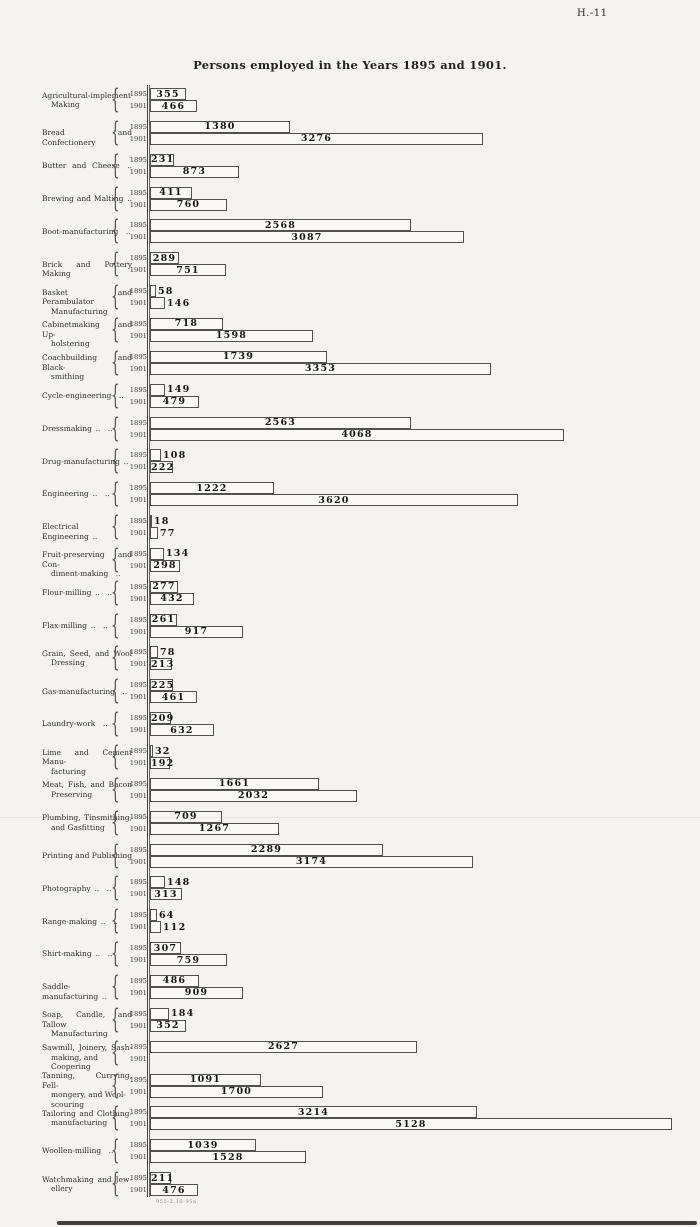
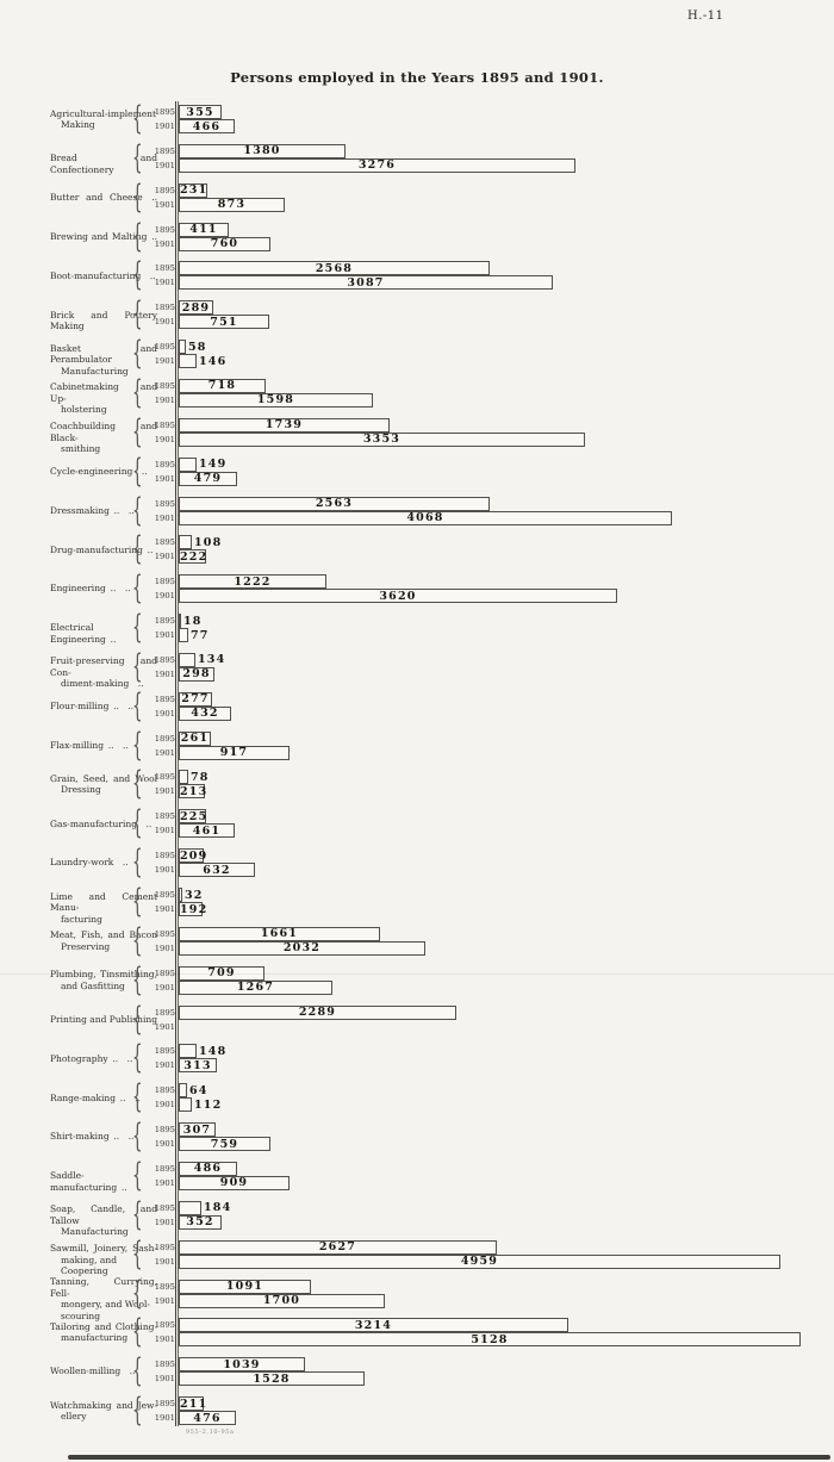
  H.-11
  Persons employed in the Years 1895 and 1901.
  Agricultural-implement
  Making
  {
  1895
  355
  1901
  466
  Bread and Confectionery
  {
  1895
  1380
  1901
  3276
  Butter and Cheese ..
  {
  1895
  231
  1901
  873
  Brewing and Malting ..
  {
  1895
  411
  1901
  760
  Boot-manufacturing ..
  {
  1895
  2568
  1901
  3087
  Brick and Pottery Making
  {
  1895
  289
  1901
  751
  Basket and Perambulator
  Manufacturing
  {
  1895
  58
  1901
  146
  Cabinetmaking and Up-
  holstering
  {
  1895
  718
  1901
  1598
  Coachbuilding and Black-
  smithing
  {
  1895
  1739
  1901
  3353
  Cycle-engineering ..
  {
  1895
  149
  1901
  479
  Dressmaking .. ..
  {
  1895
  2563
  1901
  4068
  Drug-manufacturing ..
  {
  1895
  108
  1901
  222
  Engineering .. ..
  {
  1895
  1222
  1901
  3620
  Electrical Engineering ..
  {
  1895
  18
  1901
  77
  Fruit-preserving and Con-
  diment-making ..
  {
  1895
  134
  1901
  298
  Flour-milling .. ..
  {
  1895
  277
  1901
  432
  Flax-milling .. ..
  {
  1895
  261
  1901
  917
  Grain, Seed, and Wool
  Dressing
  {
  1895
  78
  1901
  213
  Gas-manufacturing ..
  {
  1895
  225
  1901
  461
  Laundry-work ..
  {
  1895
  209
  1901
  632
  Lime and Cement Manu-
  facturing
  {
  1895
  32
  1901
  192
  Meat, Fish, and Bacon
  Preserving
  {
  1895
  1661
  1901
  2032
  Plumbing, Tinsmithing,
  and Gasfitting
  {
  1895
  709
  1901
  1267
  Printing and Publishing
  {
  1895
  2289
  1901
- 3174
  Photography .. ..
  {
  1895
  148
  1901
  313
  Range-making .. ..
  {
  1895
  64
  1901
  112
  Shirt-making .. ..
  {
  1895
  307
  1901
  759
  Saddle-manufacturing ..
  {
  1895
  486
  1901
  909
  Soap, Candle, and Tallow
  Manufacturing
  {
  1895
  184
  1901
  352
  Sawmill, Joinery, Sash-
  making, and Coopering
  {
  1895
  2627
  1901
+ 4959
  Tanning, Currying, Fell-
  mongery, and Wool-
  scouring
  {
  1895
  1091
  1901
  1700
  Tailoring and Clothing-
  manufacturing
  {
  1895
  3214
  1901
  5128
  Woollen-milling ..
  {
  1895
  1039
  1901
  1528
  Watchmaking and Jew-
  ellery
  {
  1895
  211
  1901
  476
